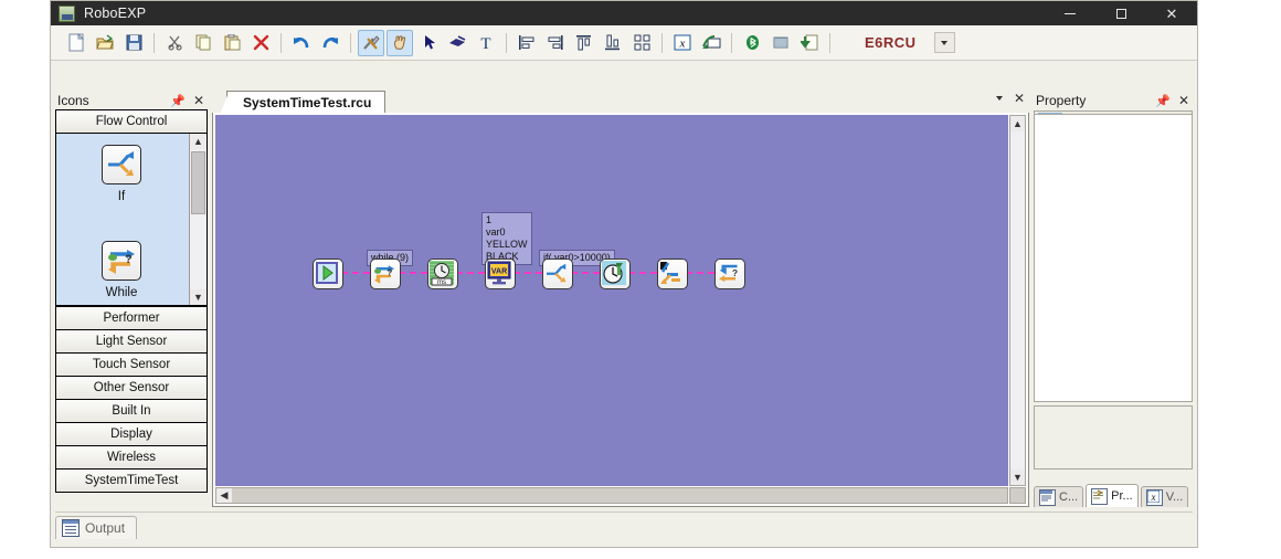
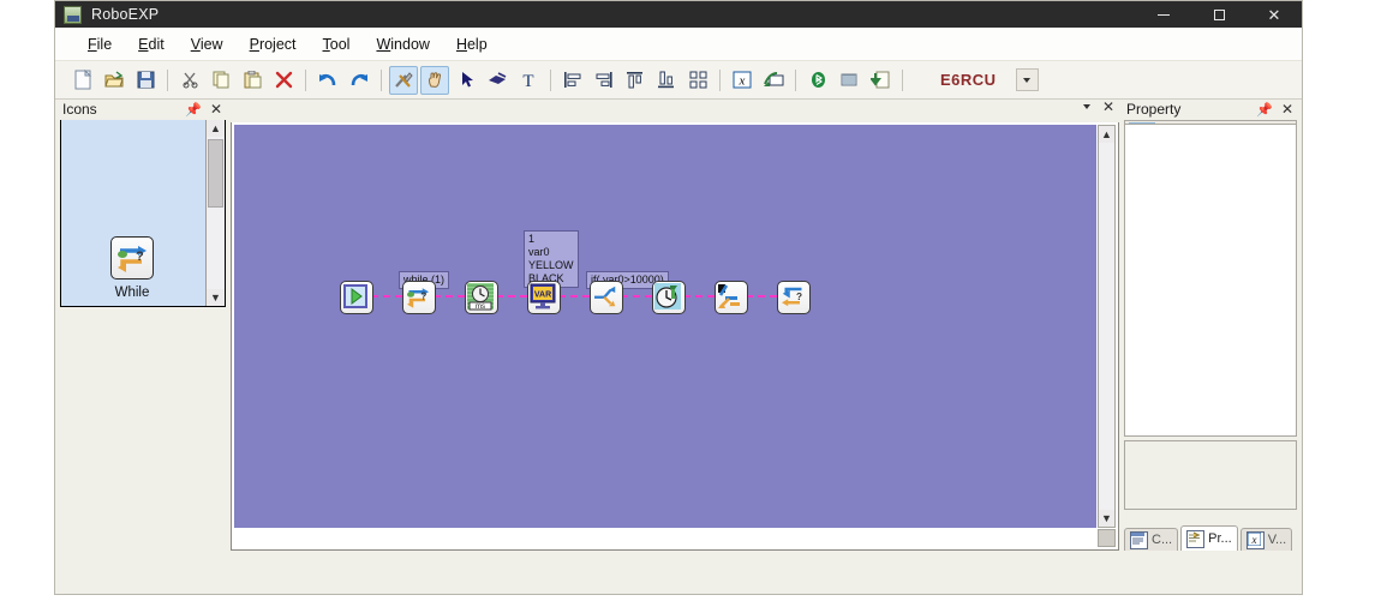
  RoboEXP
  ✕
+ File
+ Edit
+ View
+ Project
+ Tool
+ Window
+ Help
  T
  x
  E6RCU
  Icons
  📌
  ✕
- Flow Control
- If
  ?
  While
  ▲
  ▼
- Performer
- Light Sensor
- Touch Sensor
- Other Sensor
- Built In
- Display
- Wireless
- SystemTimeTest
- SystemTimeTest.rcu
  ✕
- while (9)
+ while (1)
  1
  var0
  YELLOW
  BLACK
  if( var0>10000)
  ?
  ?
  ▲
  ▼
- ◀
  Property
  📌
  ✕
  C...
  Pr...
  x
  V...
- Output
